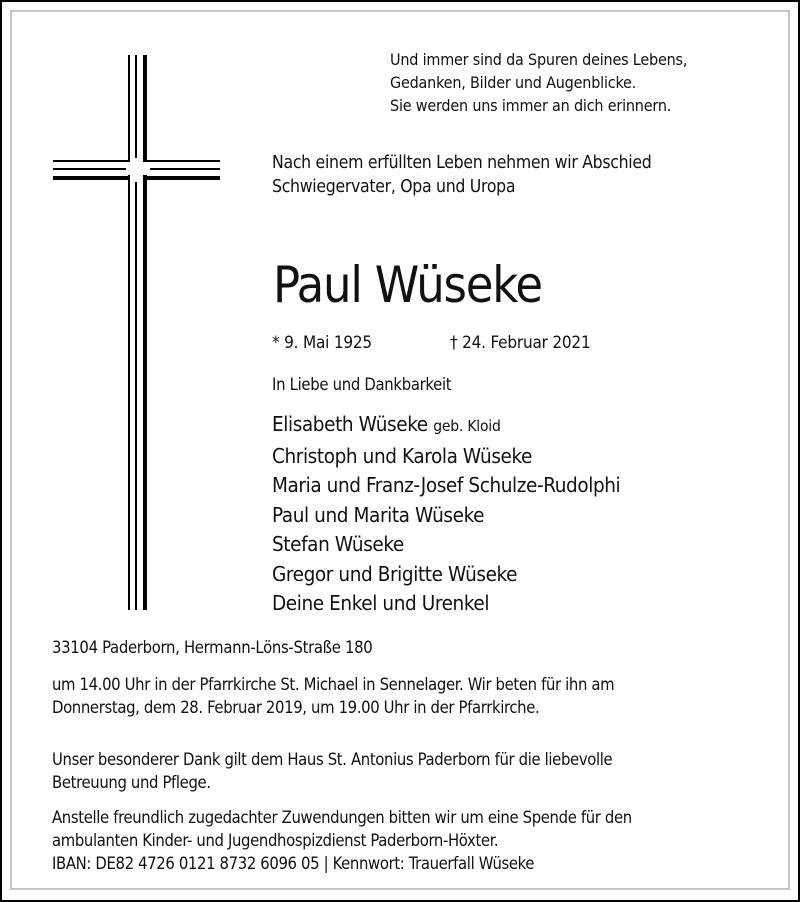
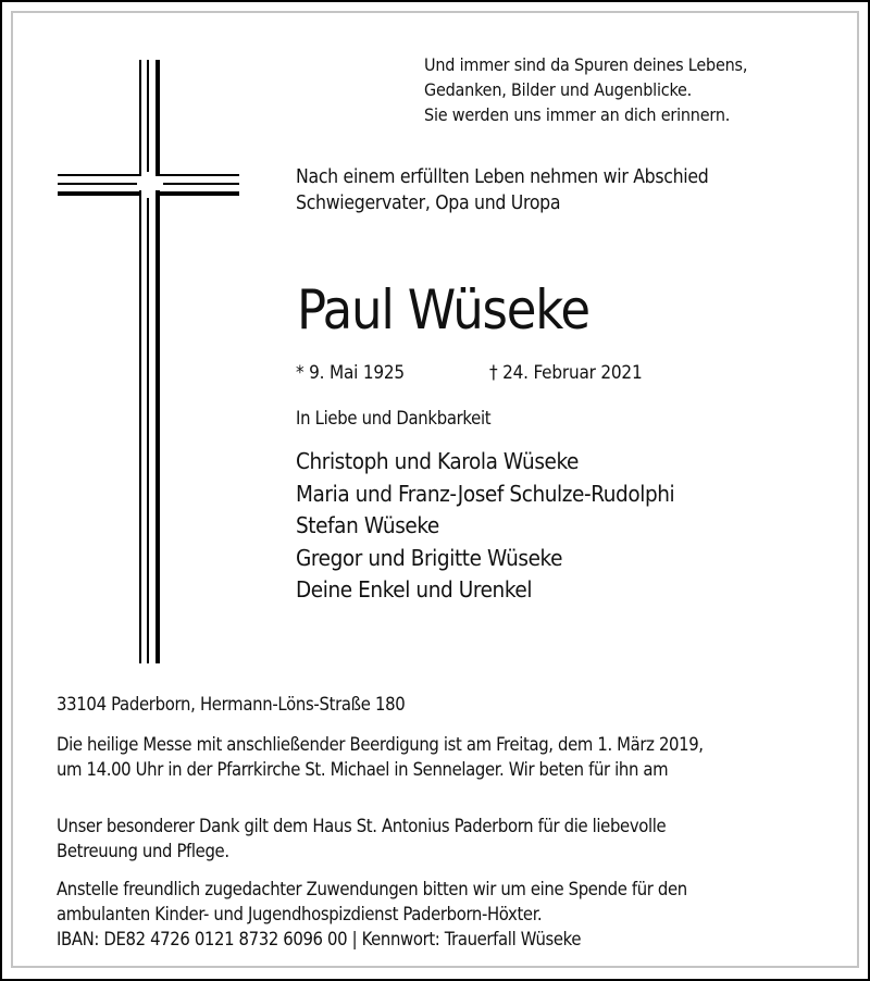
  Und immer sind da Spuren deines Lebens,
  Gedanken, Bilder und Augenblicke.
  Sie werden uns immer an dich erinnern.
  Nach einem erfüllten Leben nehmen wir Abschied
  Schwiegervater, Opa und Uropa
  Paul Wüseke
  * 9. Mai 1925
  † 24. Februar 2021
  In Liebe und Dankbarkeit
- Elisabeth Wüseke geb. Kloid
  Christoph und Karola Wüseke
  Maria und Franz-Josef Schulze-Rudolphi
- Paul und Marita Wüseke
  Stefan Wüseke
  Gregor und Brigitte Wüseke
  Deine Enkel und Urenkel
  33104 Paderborn, Hermann-Löns-Straße 180
+ Die heilige Messe mit anschließender Beerdigung ist am Freitag, dem 1. März 2019,
  um 14.00 Uhr in der Pfarrkirche St. Michael in Sennelager. Wir beten für ihn am
- Donnerstag, dem 28. Februar 2019, um 19.00 Uhr in der Pfarrkirche.
  Unser besonderer Dank gilt dem Haus St. Antonius Paderborn für die liebevolle
  Betreuung und Pflege.
  Anstelle freundlich zugedachter Zuwendungen bitten wir um eine Spende für den
  ambulanten Kinder- und Jugendhospizdienst Paderborn-Höxter.
- IBAN: DE82 4726 0121 8732 6096 05 | Kennwort: Trauerfall Wüseke
+ IBAN: DE82 4726 0121 8732 6096 00 | Kennwort: Trauerfall Wüseke
